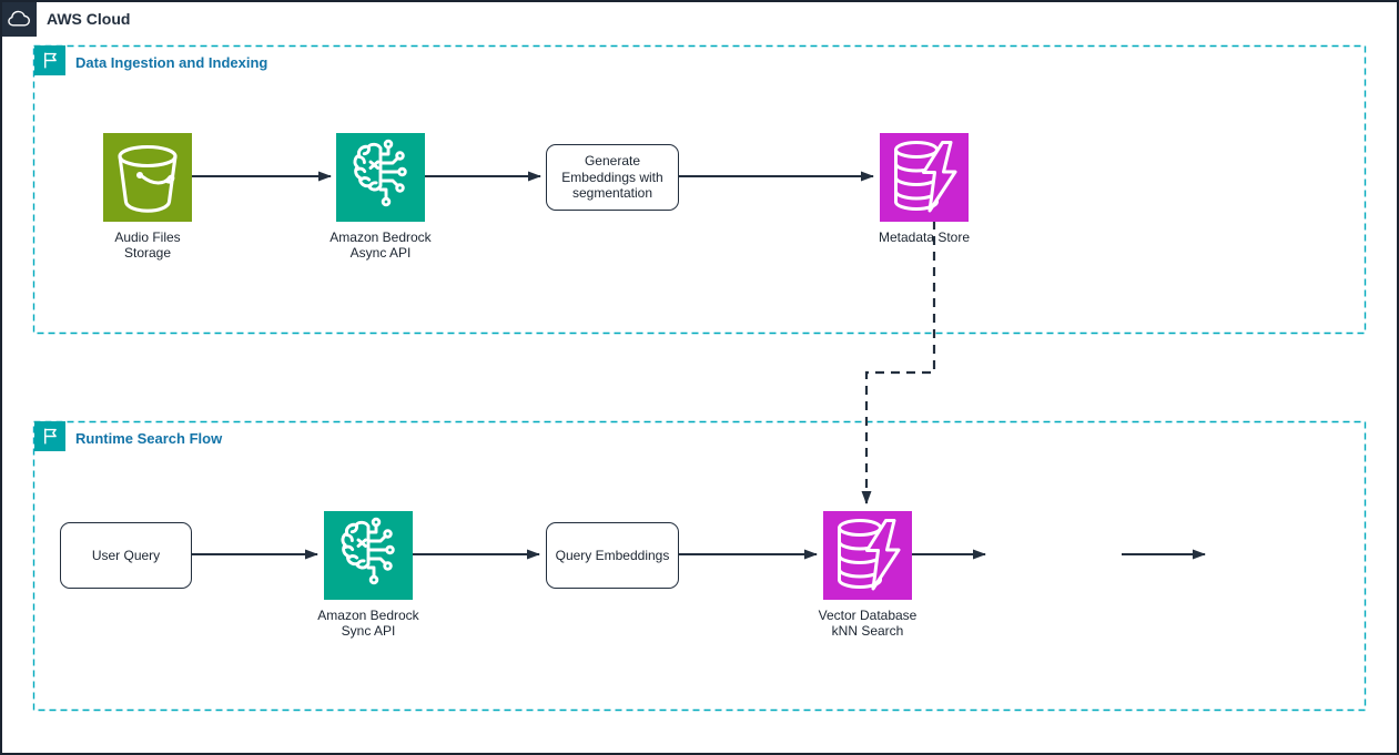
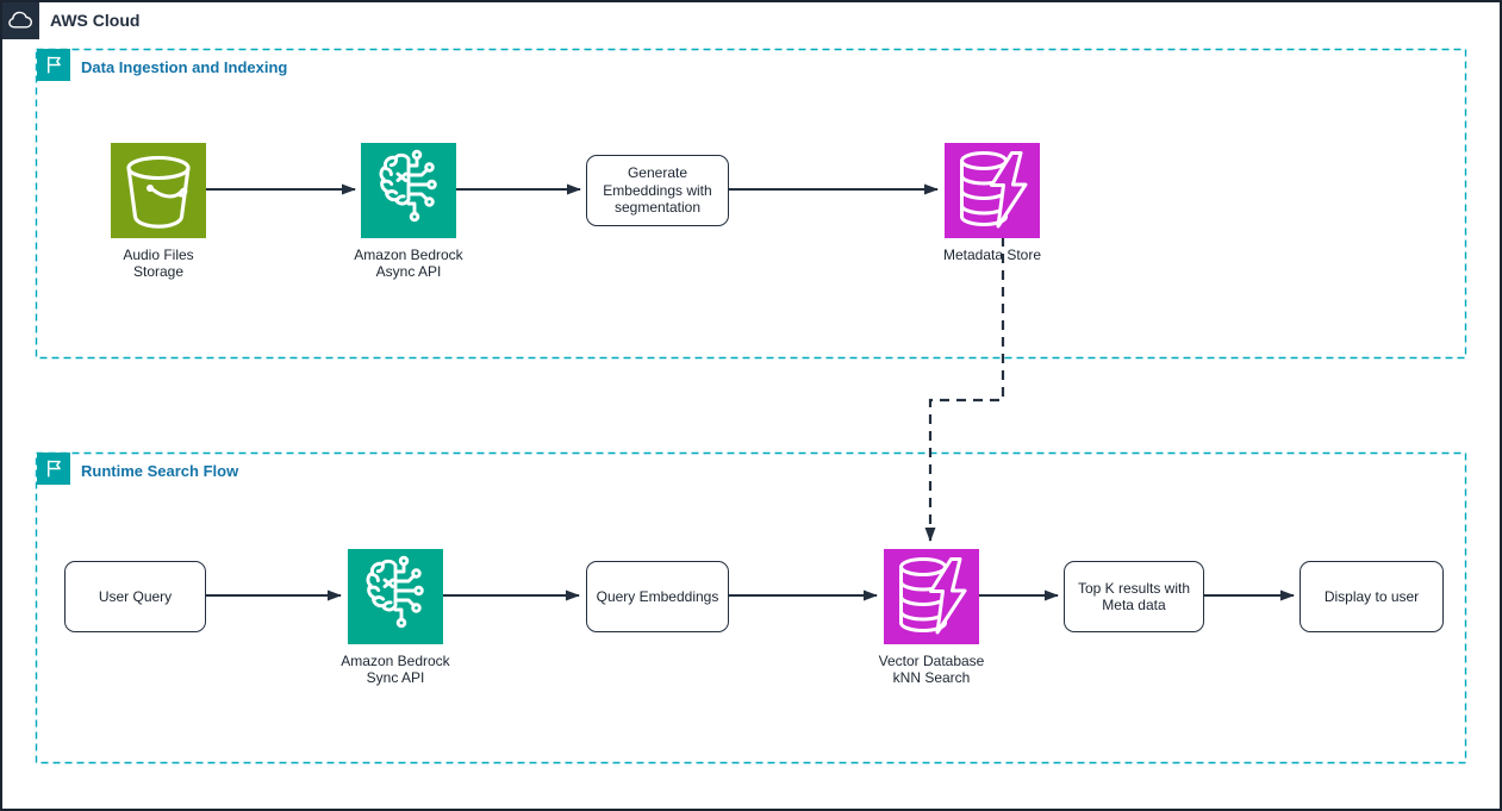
  AWS Cloud
  Data Ingestion and Indexing
  Runtime Search Flow
  Audio Files
  Storage
  Amazon Bedrock
  Async API
  Generate
  Embeddings with
  segmentation
  Metadata Store
  User Query
  Amazon Bedrock
  Sync API
  Query Embeddings
  Vector Database
  kNN Search
+ Top K results with
+ Meta data
+ Display to user
